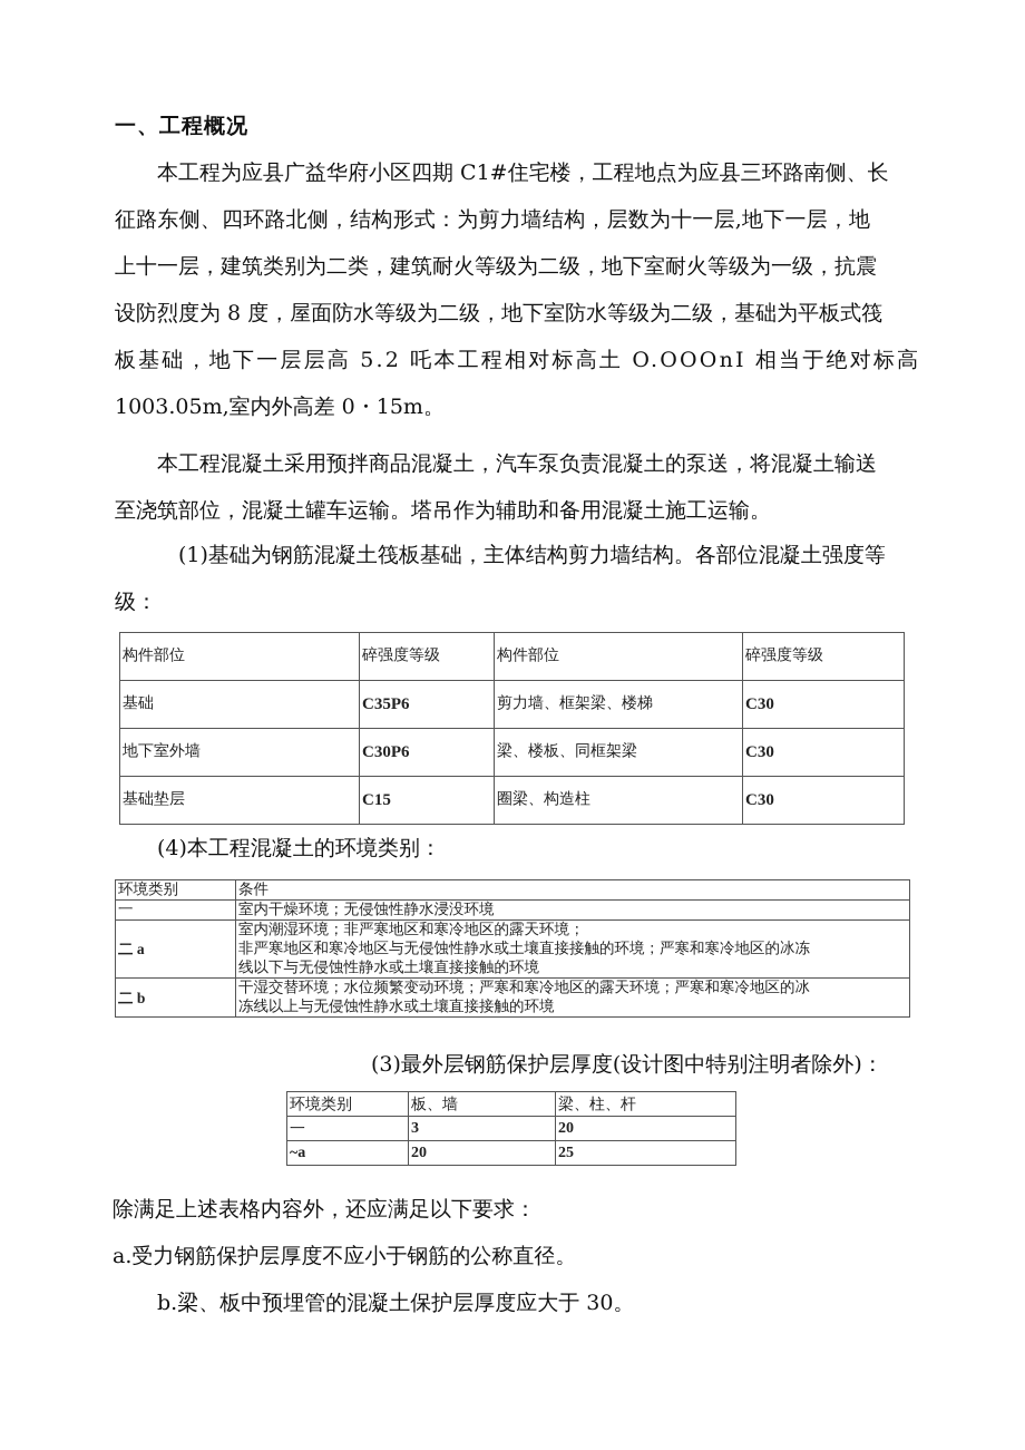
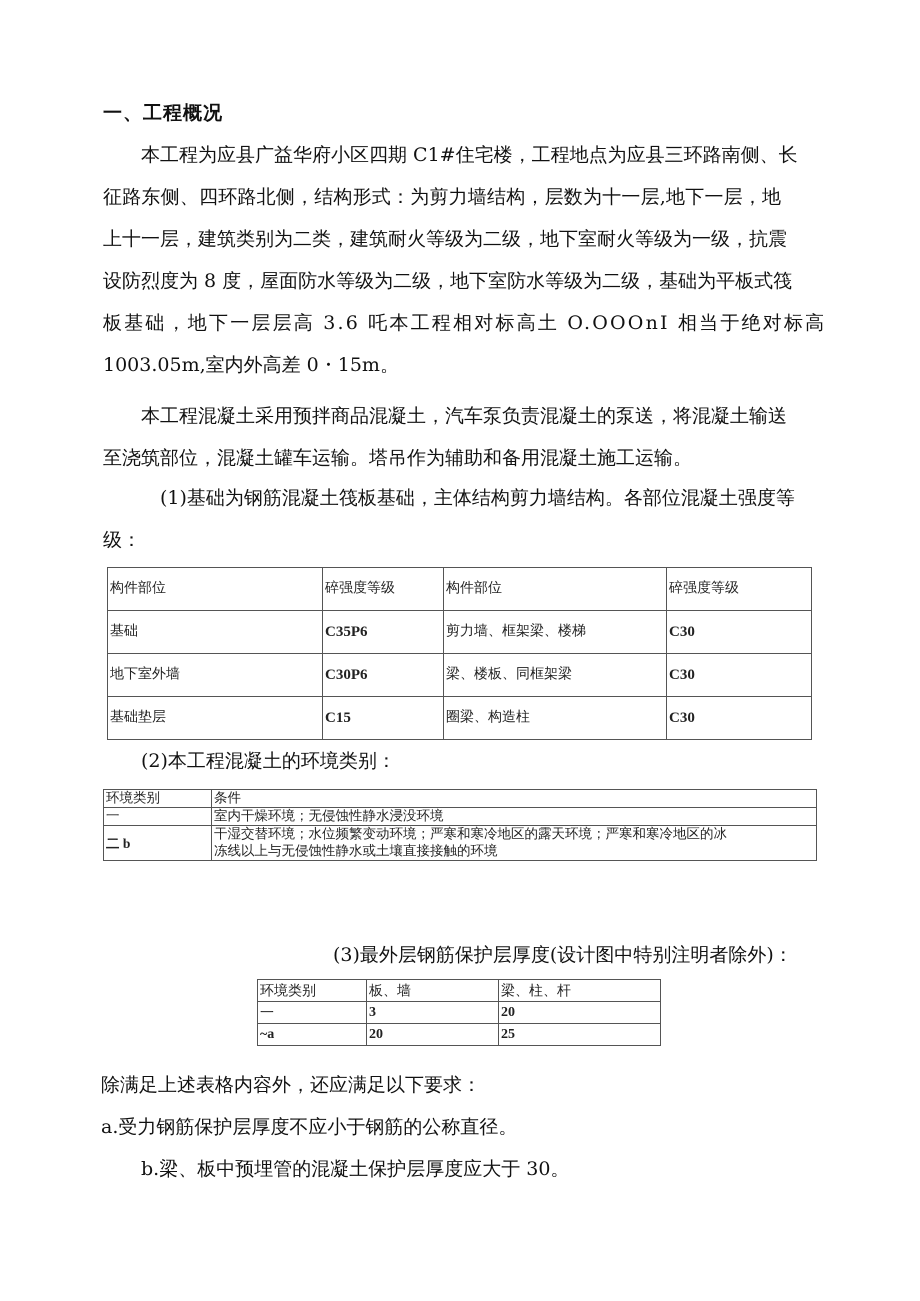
  一、工程概况
  本工程为应县广益华府小区四期 C1#住宅楼，工程地点为应县三环路南侧、长
  征路东侧、四环路北侧，结构形式：为剪力墙结构，层数为十一层,地下一层，地
  上十一层，建筑类别为二类，建筑耐火等级为二级，地下室耐火等级为一级，抗震
  设防烈度为 8 度，屋面防水等级为二级，地下室防水等级为二级，基础为平板式筏
- 板基础，地下一层层高 5.2 吒本工程相对标高土 O.OOOnI 相当于绝对标高
+ 板基础，地下一层层高 3.6 吒本工程相对标高土 O.OOOnI 相当于绝对标高
  1003.05m,室内外高差 0・15m。
  本工程混凝土采用预拌商品混凝土，汽车泵负责混凝土的泵送，将混凝土输送
  至浇筑部位，混凝土罐车运输。塔吊作为辅助和备用混凝土施工运输。
  (1)基础为钢筋混凝土筏板基础，主体结构剪力墙结构。各部位混凝土强度等
  级：
  构件部位	碎强度等级	构件部位	碎强度等级
  基础	C35P6	剪力墙、框架梁、楼梯	C30
  地下室外墙	C30P6	梁、楼板、同框架梁	C30
  基础垫层	C15	圈梁、构造柱	C30
- (4)本工程混凝土的环境类别：
+ (2)本工程混凝土的环境类别：
  环境类别	条件
  一	室内干燥环境；无侵蚀性静水浸没环境
- 二 a	室内潮湿环境；非严寒地区和寒冷地区的露天环境； 非严寒地区和寒冷地区与无侵蚀性静水或土壤直接接触的环境；严寒和寒冷地区的冰冻 线以下与无侵蚀性静水或土壤直接接触的环境
  二 b	干湿交替环境；水位频繁变动环境；严寒和寒冷地区的露天环境；严寒和寒冷地区的冰 冻线以上与无侵蚀性静水或土壤直接接触的环境
  (3)最外层钢筋保护层厚度(设计图中特别注明者除外)：
  环境类别	板、墙	梁、柱、杆
  一	3	20
  ~a	20	25
  除满足上述表格内容外，还应满足以下要求：
  a.受力钢筋保护层厚度不应小于钢筋的公称直径。
  b.梁、板中预埋管的混凝土保护层厚度应大于 30。
